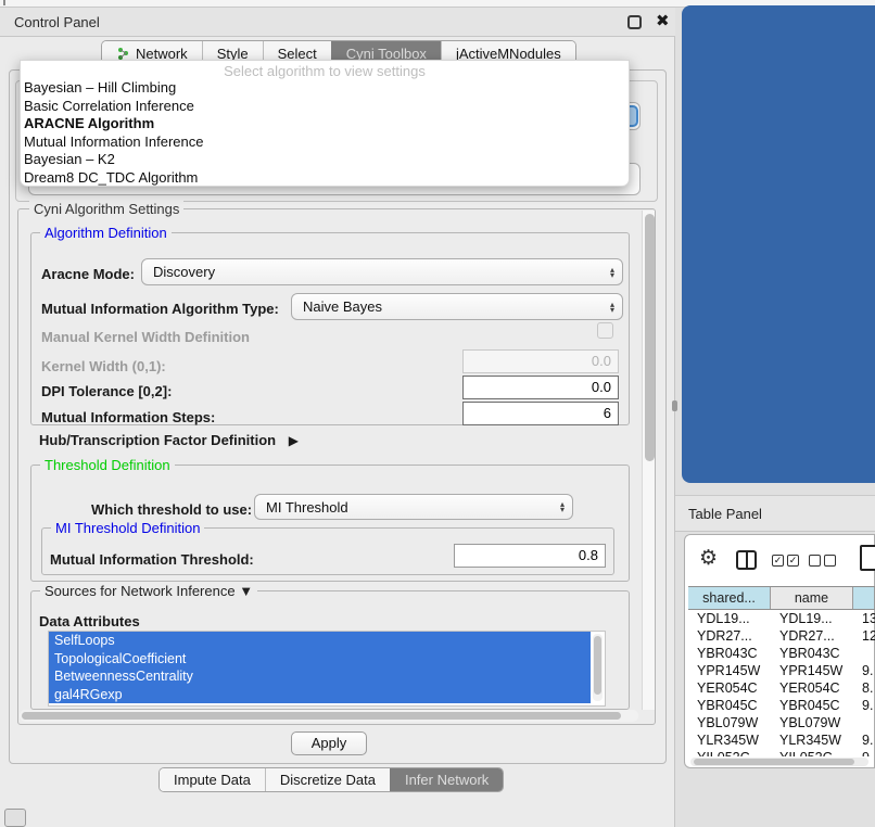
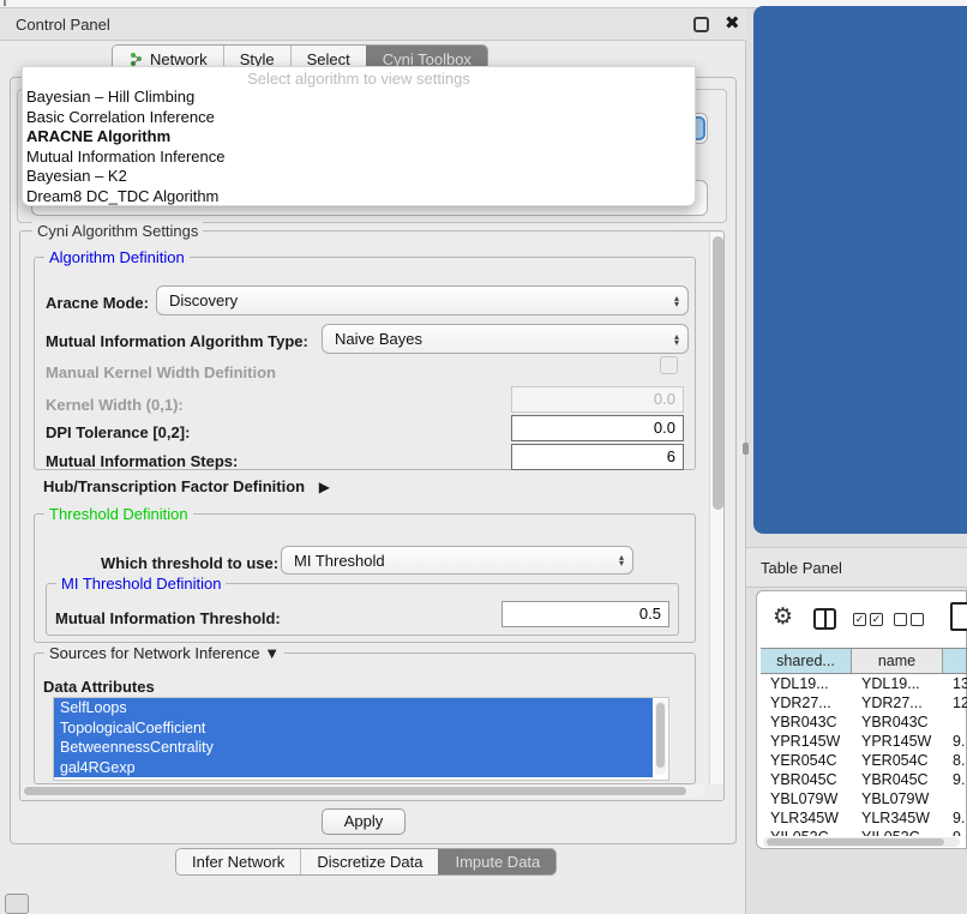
  Control Panel
  ✖
  Network
  Style
  Select
  Cyni Toolbox
- jActiveMNodules
  Cyni Algorithm Settings
  Algorithm Definition
  Aracne Mode:
  Discovery
  ▴
  ▾
  Mutual Information Algorithm Type:
  Naive Bayes
  ▴
  ▾
  Manual Kernel Width Definition
  Kernel Width (0,1):
  0.0
  DPI Tolerance [0,2]:
  0.0
  Mutual Information Steps:
  6
  Hub/Transcription Factor Definition ▶
  Threshold Definition
  Which threshold to use:
  MI Threshold
  ▴
  ▾
  MI Threshold Definition
  Mutual Information Threshold:
- 0.8
+ 0.5
  Sources for Network Inference ▼
  Data Attributes
  SelfLoops
  TopologicalCoefficient
  BetweennessCentrality
  gal4RGexp
  Apply
- Impute Data
+ Infer Network
  Discretize Data
- Infer Network
+ Impute Data
  Select algorithm to view settings
  Bayesian – Hill Climbing
  Basic Correlation Inference
  ARACNE Algorithm
  Mutual Information Inference
  Bayesian – K2
  Dream8 DC_TDC Algorithm
  Table Panel
  ⚙
  ✓
  ✓
  shared...
  name
  YDL19...
  YDL19...
  13
  YDR27...
  YDR27...
  12
  YBR043C
  YBR043C
  YPR145W
  YPR145W
  9.
  YER054C
  YER054C
  8.
  YBR045C
  YBR045C
  9.
  YBL079W
  YBL079W
  YLR345W
  YLR345W
  9.
